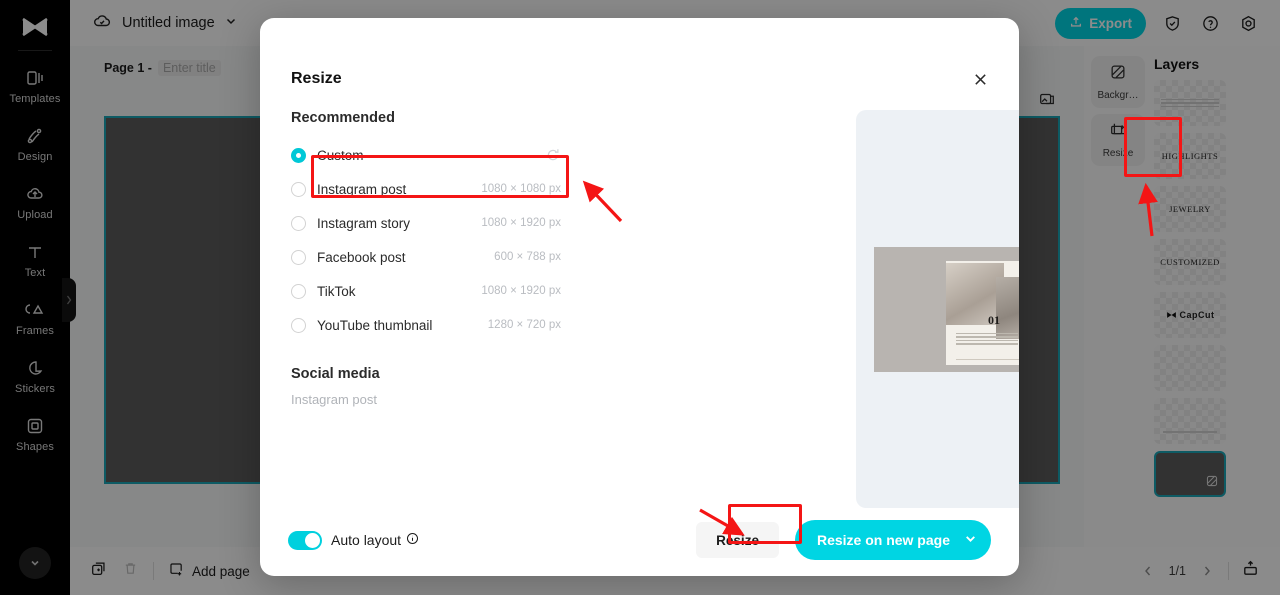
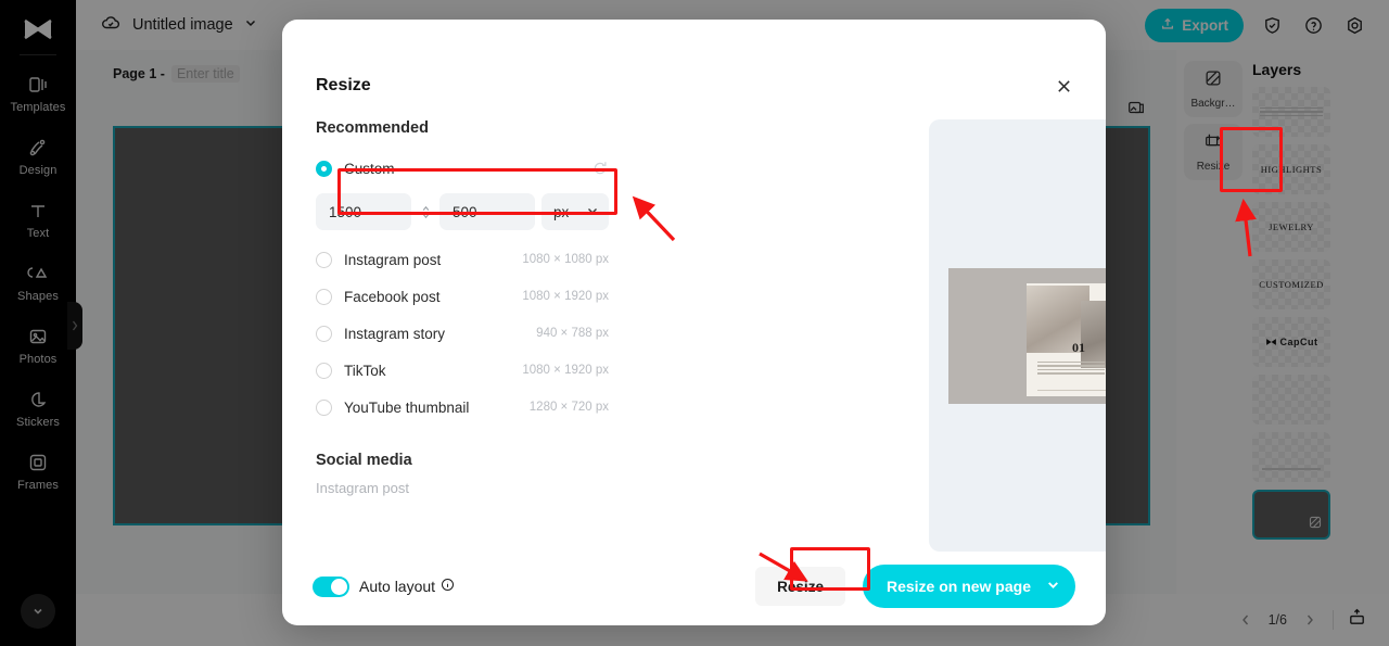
  Templates
  Design
- Upload
  Text
- Frames
+ Shapes
+ Photos
  Stickers
- Shapes
+ Frames
  Untitled image
  Export
  Page 1 -
  Enter title
  Backgr…
  Resize
  Layers
  HIGHLIGHTS
  JEWELRY
  CUSTOMIZED
  CapCut
- Add page
- 1/1
+ 1/6
  Resize
  Recommended
  Custom
+ 1500
+ 500
+ px
  Instagram post
  1080 × 1080 px
- Instagram story
+ Facebook post
  1080 × 1920 px
- Facebook post
+ Instagram story
- 600 × 788 px
+ 940 × 788 px
  TikTok
  1080 × 1920 px
  YouTube thumbnail
  1280 × 720 px
  Social media
  Instagram post
  01
  Auto layout
  Resize
  Resize on new page
